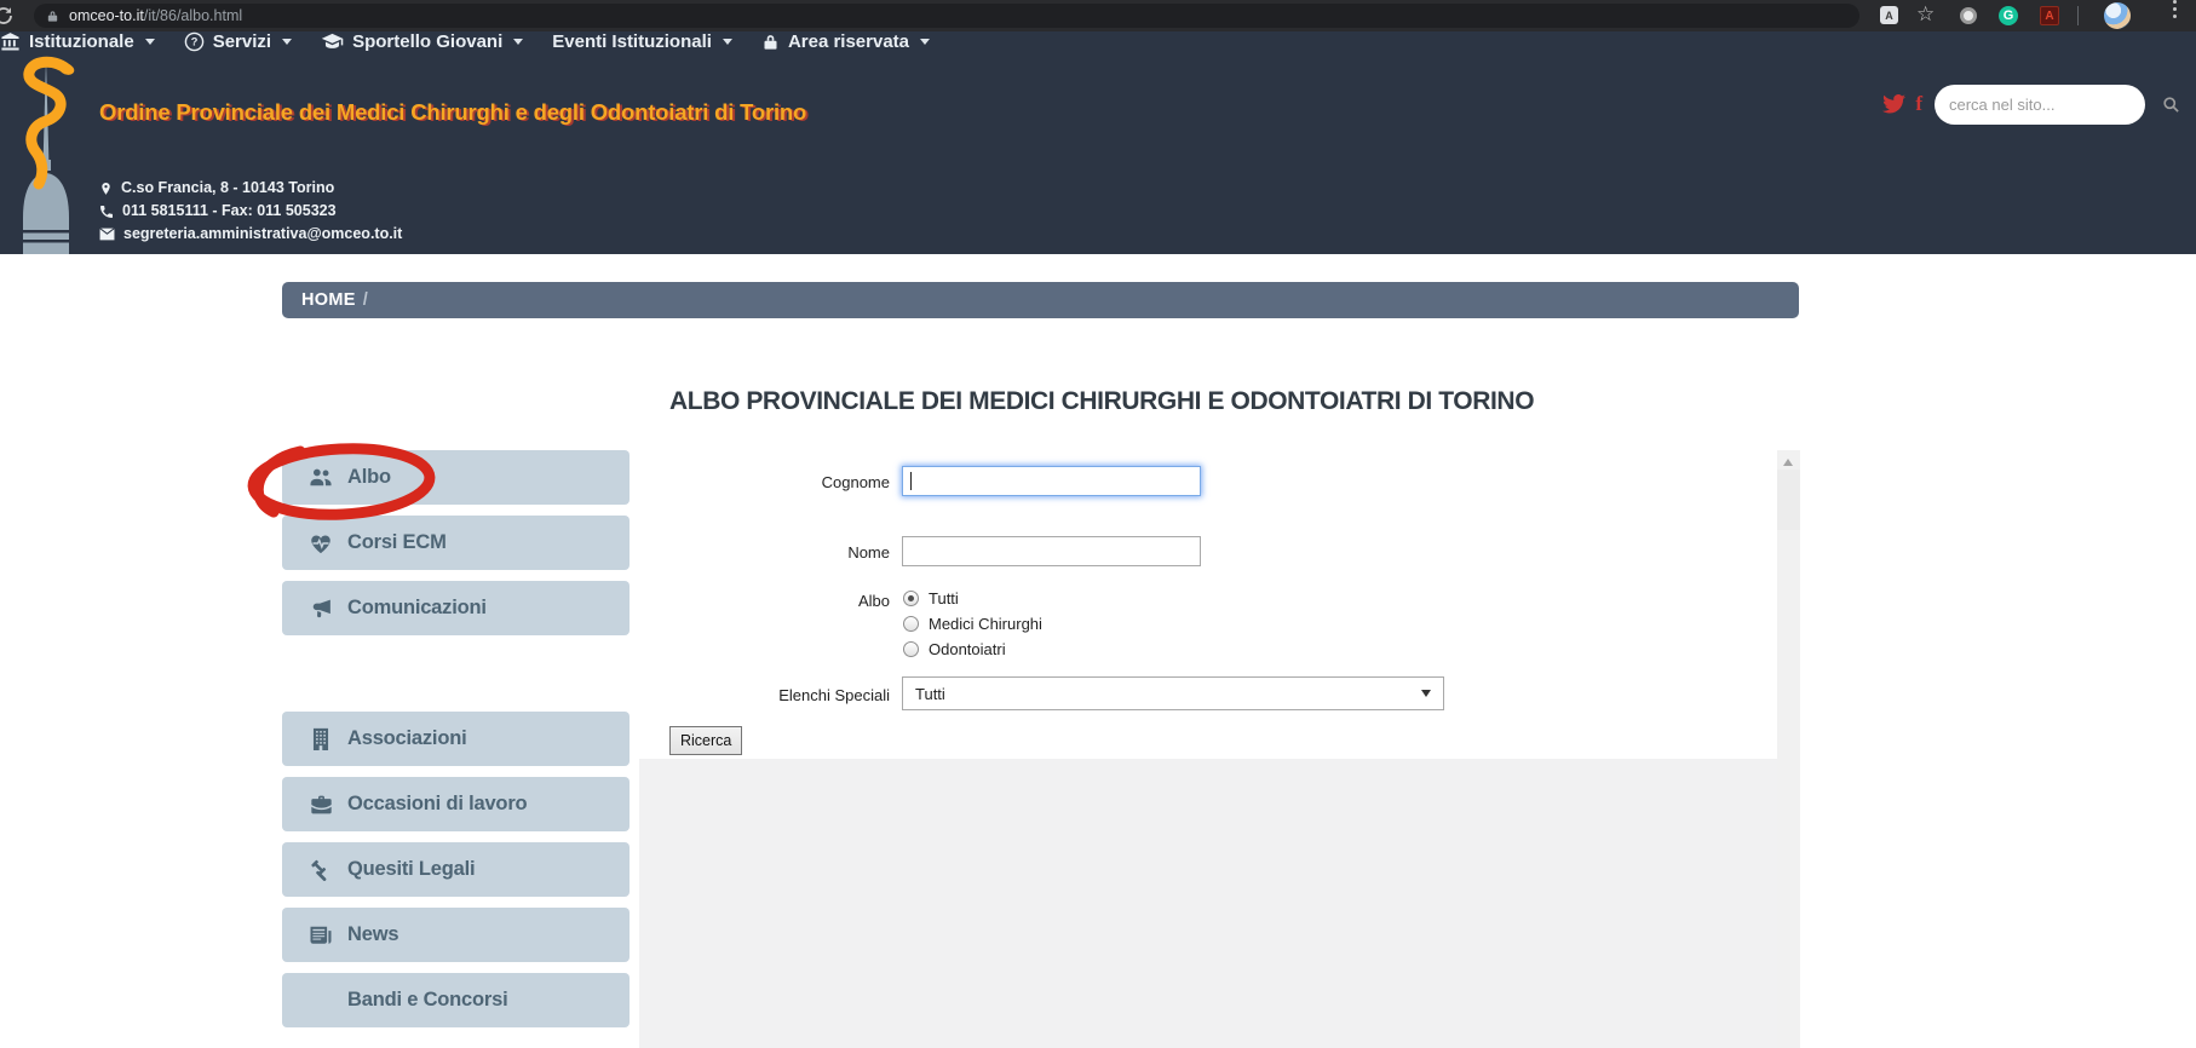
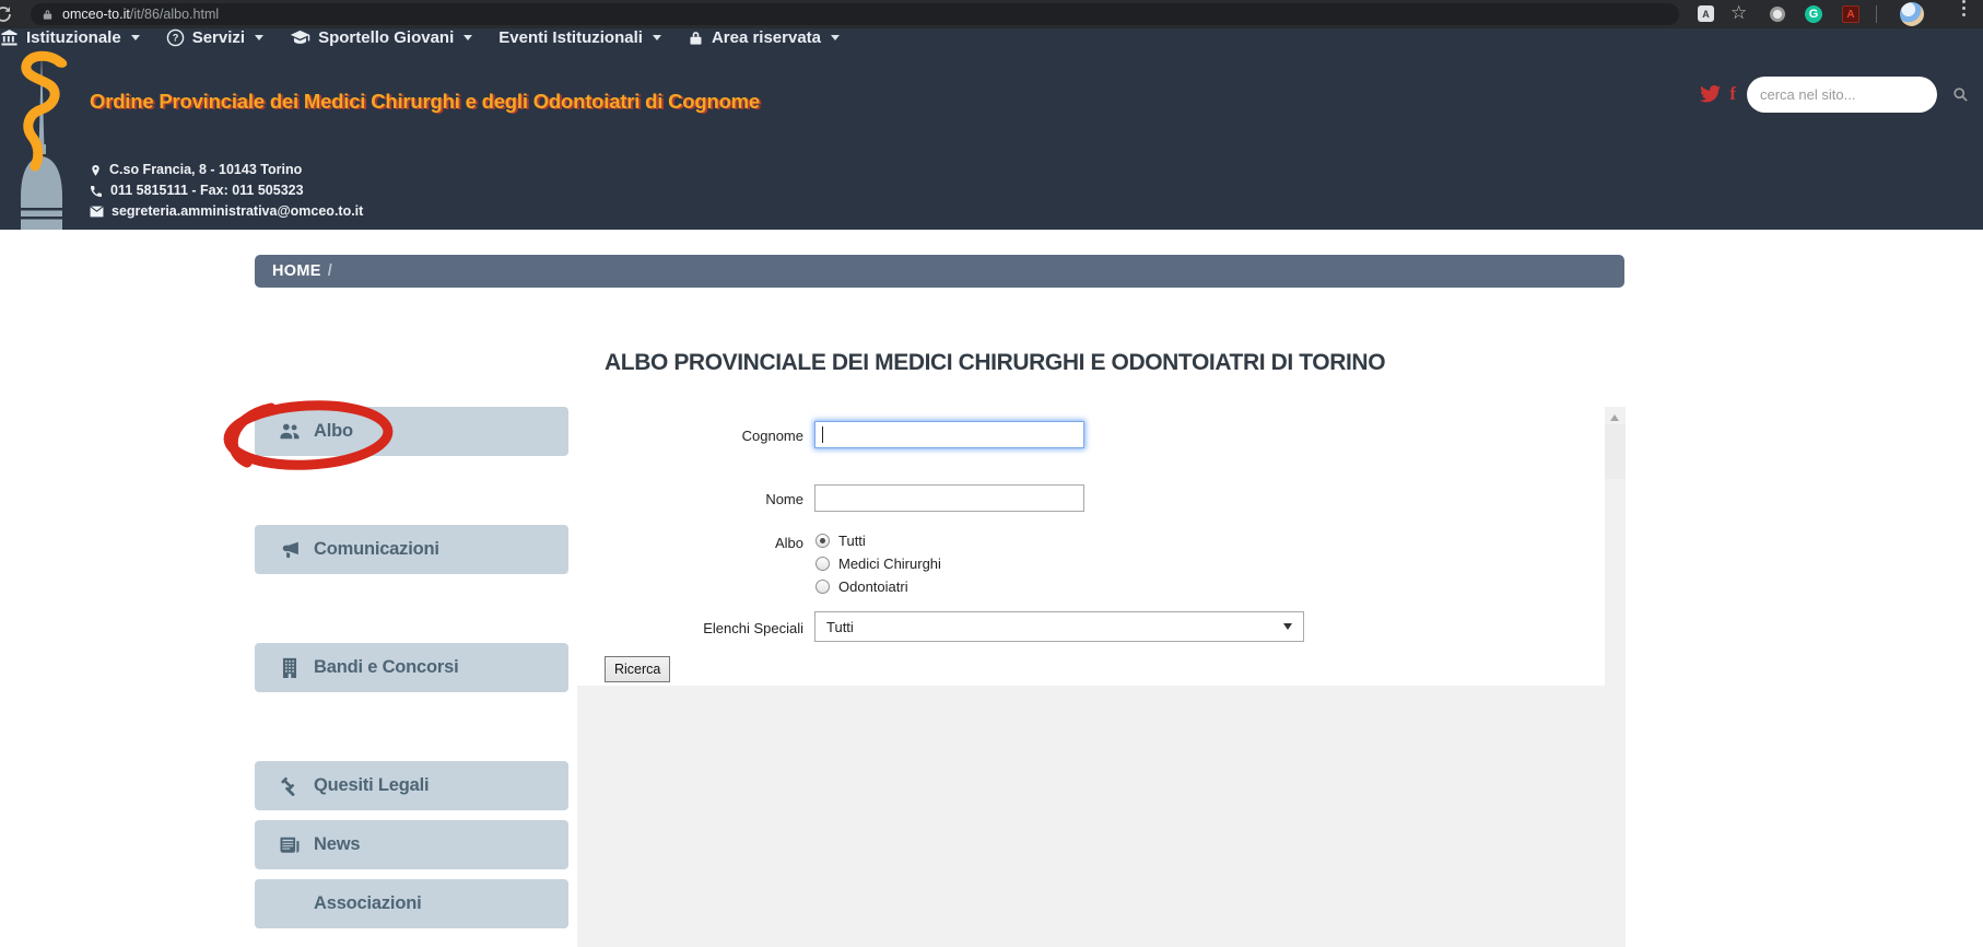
  omceo-to.it
  /it/86/albo.html
  A
  ☆
  G
  A
- Ordine Provinciale dei Medici Chirurghi e degli Odontoiatri di Torino
+ Ordine Provinciale dei Medici Chirurghi e degli Odontoiatri di Cognome
  C.so Francia, 8 - 10143 Torino
  011 5815111 - Fax: 011 505323
  segreteria.amministrativa@omceo.to.it
  f
  cerca nel sito...
  Istituzionale
  ?
  Servizi
  Sportello Giovani
  Eventi Istituzionali
  Area riservata
  HOME
  /
  ALBO PROVINCIALE DEI MEDICI CHIRURGHI E ODONTOIATRI DI TORINO
  Albo
- Corsi ECM
  Comunicazioni
- Associazioni
+ Bandi e Concorsi
- Occasioni di lavoro
  Quesiti Legali
  News
- Bandi e Concorsi
+ Associazioni
  Cognome
  Nome
  Albo
  Tutti
  Medici Chirurghi
  Odontoiatri
  Elenchi Speciali
  Tutti
  Ricerca
